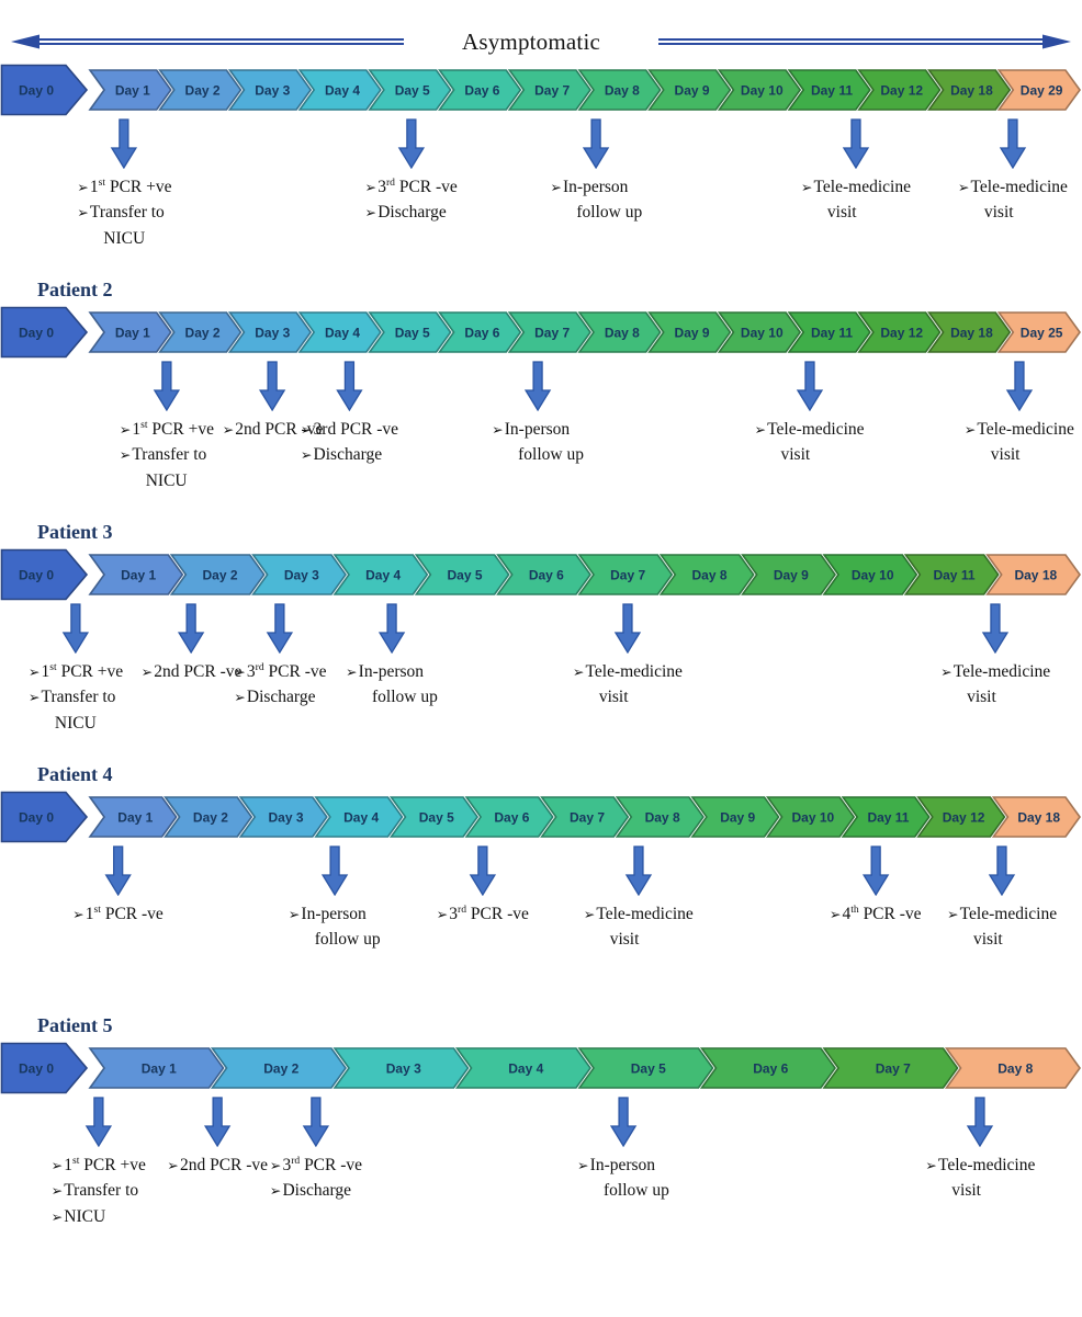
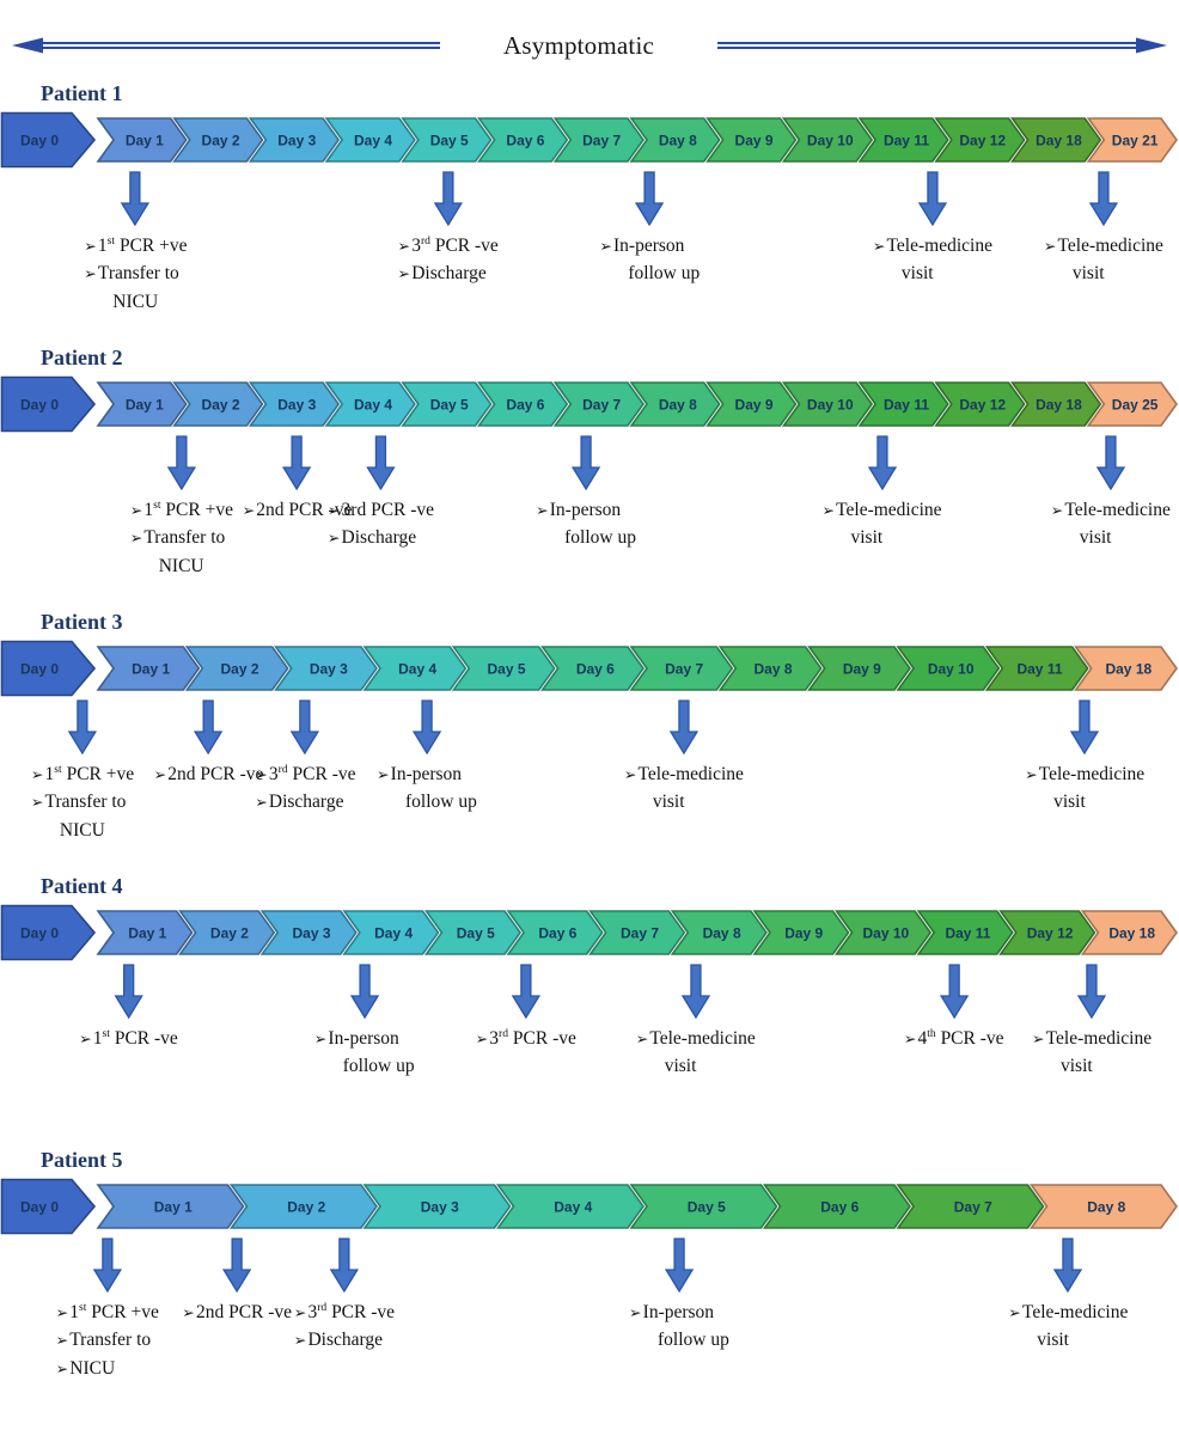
  Asymptomatic
+ Patient 1
  Day 0
  Day 1
  Day 2
  Day 3
  Day 4
  Day 5
  Day 6
  Day 7
  Day 8
  Day 9
  Day 10
  Day 11
  Day 12
  Day 18
- Day 29
+ Day 21
  ➢1st PCR +ve
  ➢Transfer to
  NICU
  ➢3rd PCR -ve
  ➢Discharge
  ➢In-person
  follow up
  ➢Tele-medicine
  visit
  ➢Tele-medicine
  visit
  Patient 2
  Day 0
  Day 1
  Day 2
  Day 3
  Day 4
  Day 5
  Day 6
  Day 7
  Day 8
  Day 9
  Day 10
  Day 11
  Day 12
  Day 18
  Day 25
  ➢1st PCR +ve
  ➢Transfer to
  NICU
  ➢2nd PCR -ve
  ➢3rd PCR -ve
  ➢Discharge
  ➢In-person
  follow up
  ➢Tele-medicine
  visit
  ➢Tele-medicine
  visit
  Patient 3
  Day 0
  Day 1
  Day 2
  Day 3
  Day 4
  Day 5
  Day 6
  Day 7
  Day 8
  Day 9
  Day 10
  Day 11
  Day 18
  ➢1st PCR +ve
  ➢Transfer to
  NICU
  ➢2nd PCR -ve
  ➢3rd PCR -ve
  ➢Discharge
  ➢In-person
  follow up
  ➢Tele-medicine
  visit
  ➢Tele-medicine
  visit
  Patient 4
  Day 0
  Day 1
  Day 2
  Day 3
  Day 4
  Day 5
  Day 6
  Day 7
  Day 8
  Day 9
  Day 10
  Day 11
  Day 12
  Day 18
  ➢1st PCR -ve
  ➢In-person
  follow up
  ➢3rd PCR -ve
  ➢Tele-medicine
  visit
  ➢4th PCR -ve
  ➢Tele-medicine
  visit
  Patient 5
  Day 0
  Day 1
  Day 2
  Day 3
  Day 4
  Day 5
  Day 6
  Day 7
  Day 8
  ➢1st PCR +ve
  ➢Transfer to
  ➢NICU
  ➢2nd PCR -ve
  ➢3rd PCR -ve
  ➢Discharge
  ➢In-person
  follow up
  ➢Tele-medicine
  visit
